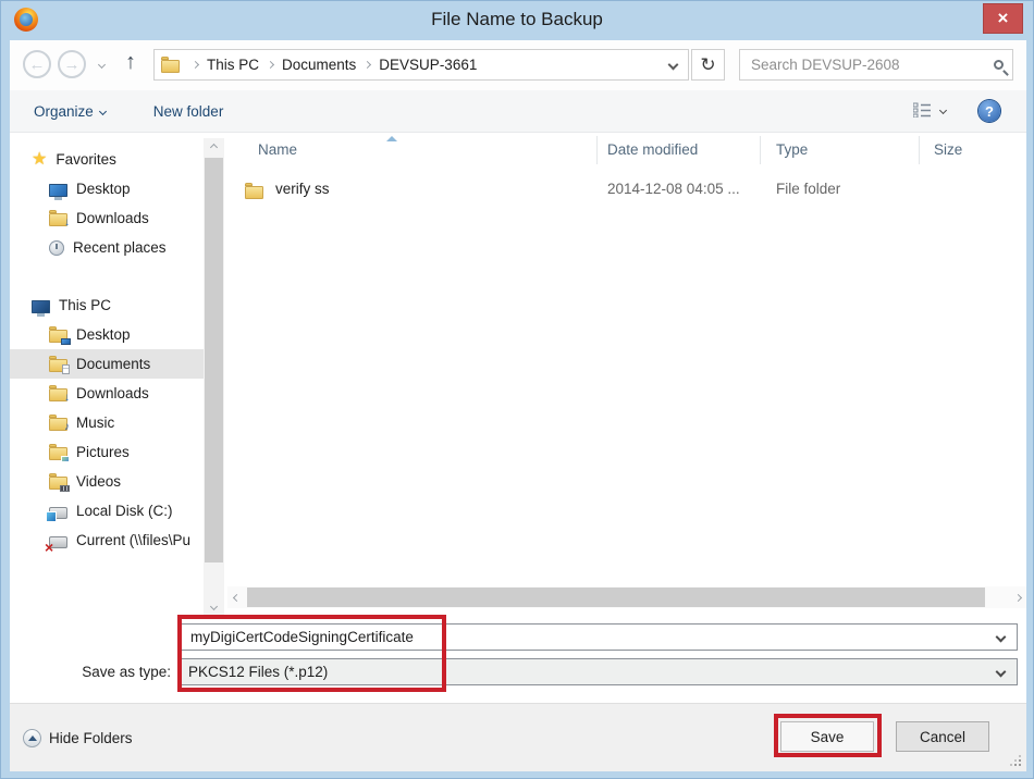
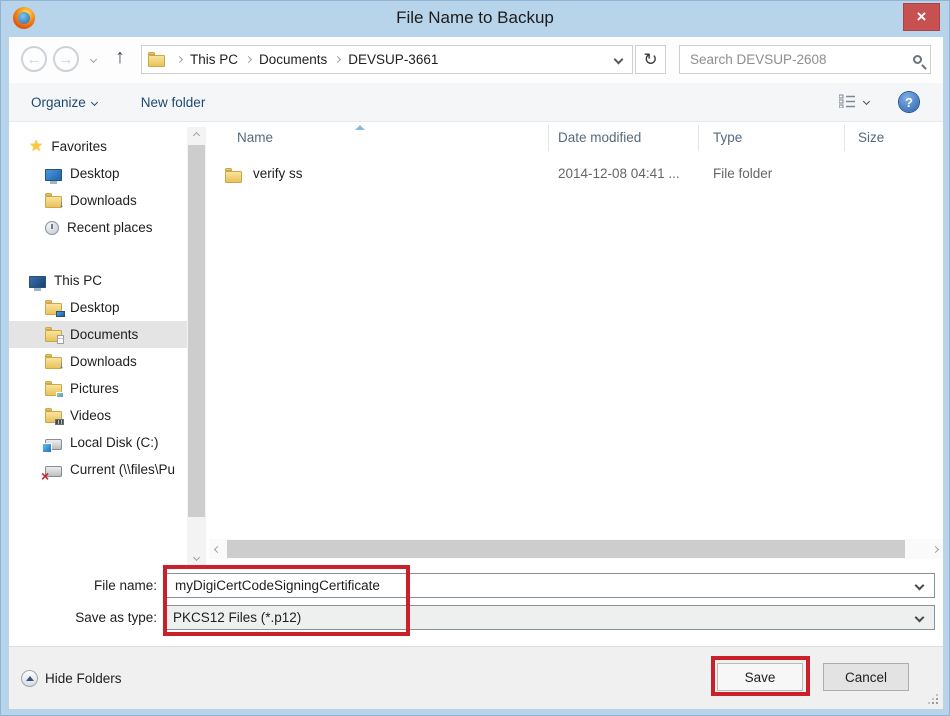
  File Name to Backup
  ×
  ←
  →
  ↑
  This PC
  Documents
  DEVSUP-3661
  ↻
  Search DEVSUP-2608
  Organize
  New folder
  ?
  ★
  Favorites
  Desktop
  ↓
  Downloads
  Recent places
  This PC
  Desktop
  Documents
  ↓
  Downloads
- ♪
- Music
  Pictures
  Videos
  Local Disk (C:)
  Current (\\files\Pu
  Name
  Date modified
  Type
  Size
  verify ss
- 2014-12-08 04:05 ...
+ 2014-12-08 04:41 ...
  File folder
+ File name:
  myDigiCertCodeSigningCertificate
  Save as type:
  PKCS12 Files (*.p12)
  Hide Folders
  Save
  Cancel
